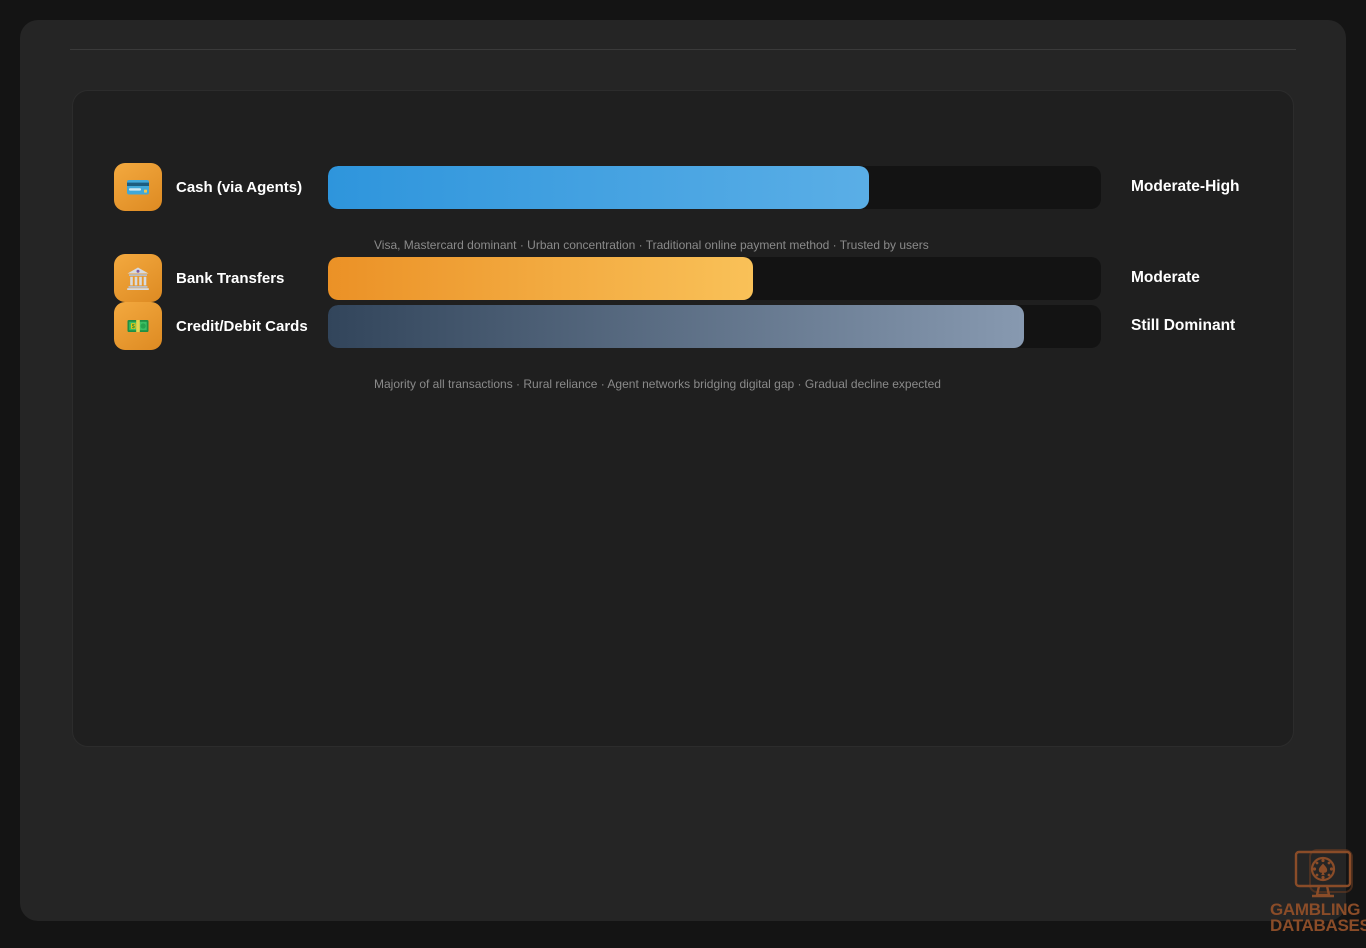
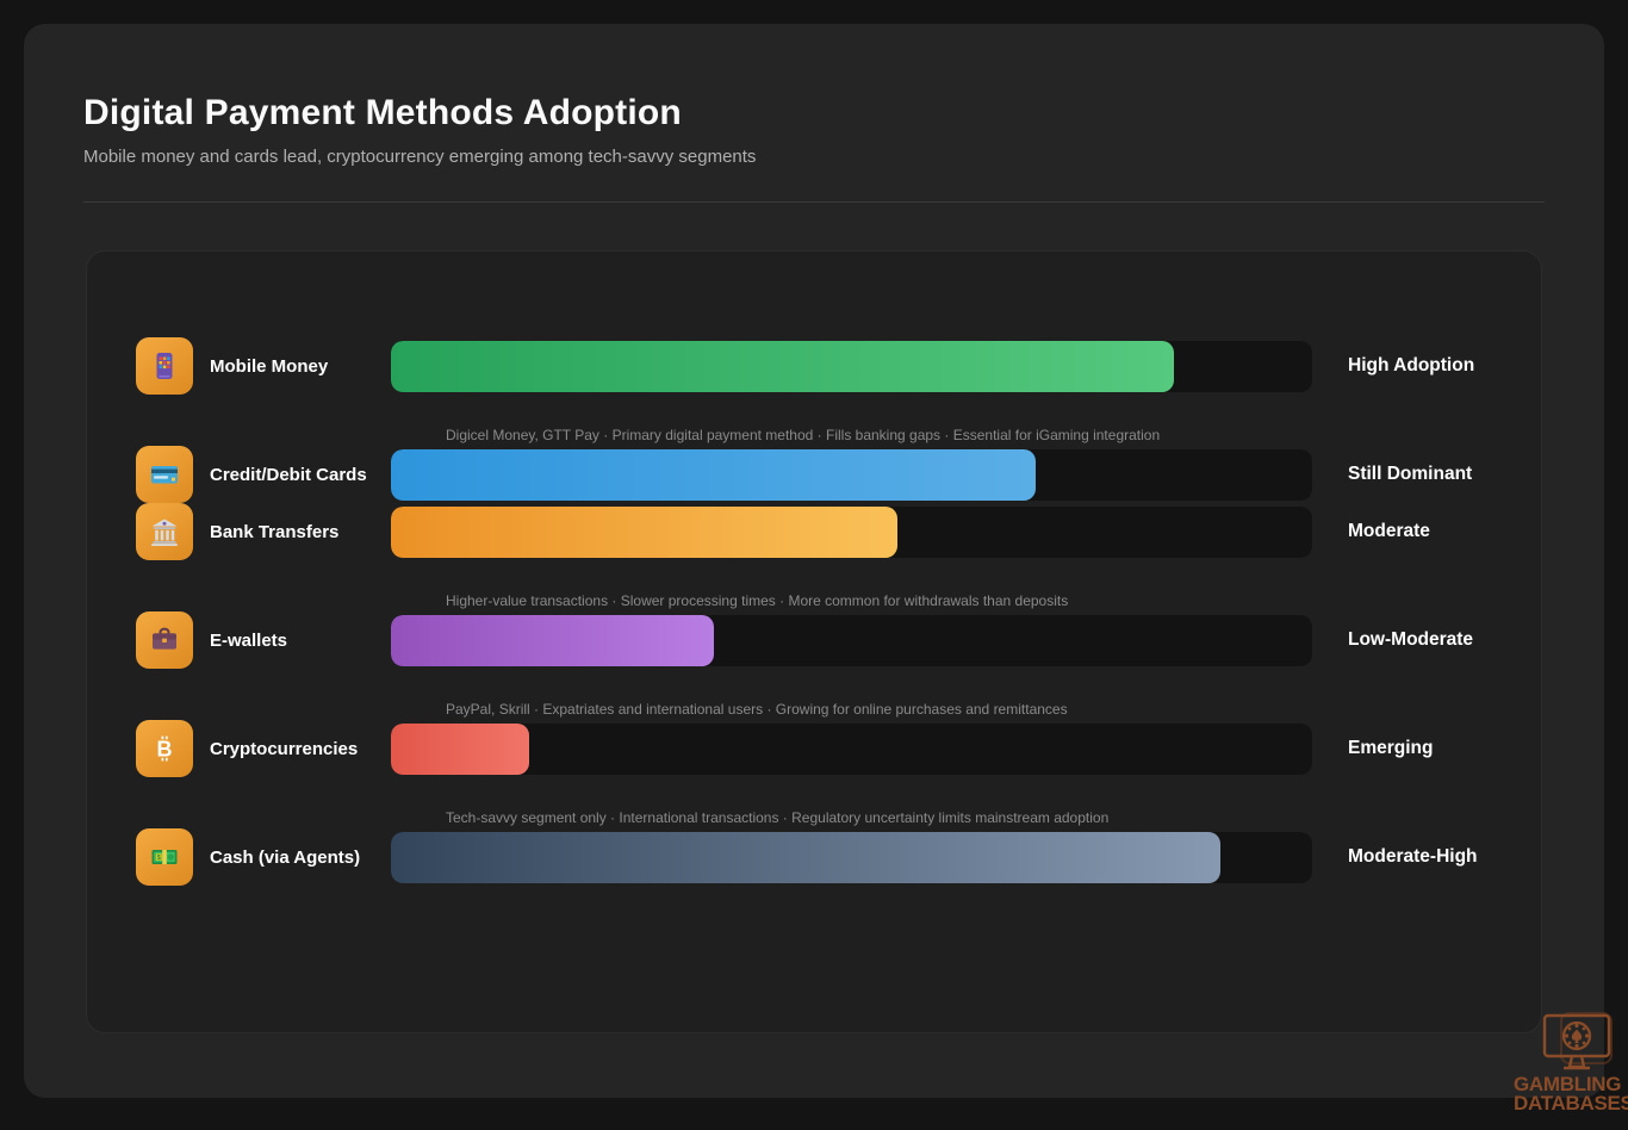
+ Digital Payment Methods Adoption
+ Mobile money and cards lead, cryptocurrency emerging among tech-savvy segments
+ Mobile Money
+ High Adoption
+ Digicel Money, GTT Pay · Primary digital payment method · Fills banking gaps · Essential for iGaming integration
- Cash (via Agents)
+ Credit/Debit Cards
- Moderate-High
+ Still Dominant
- Visa, Mastercard dominant · Urban concentration · Traditional online payment method · Trusted by users
  Bank Transfers
  Moderate
+ Higher-value transactions · Slower processing times · More common for withdrawals than deposits
+ E-wallets
+ Low-Moderate
+ PayPal, Skrill · Expatriates and international users · Growing for online purchases and remittances
+ B
+ Cryptocurrencies
+ Emerging
+ Tech-savvy segment only · International transactions · Regulatory uncertainty limits mainstream adoption
- Credit/Debit Cards
+ Cash (via Agents)
- Still Dominant
+ Moderate-High
- Majority of all transactions · Rural reliance · Agent networks bridging digital gap · Gradual decline expected
  GAMBLING
  DATABASES
